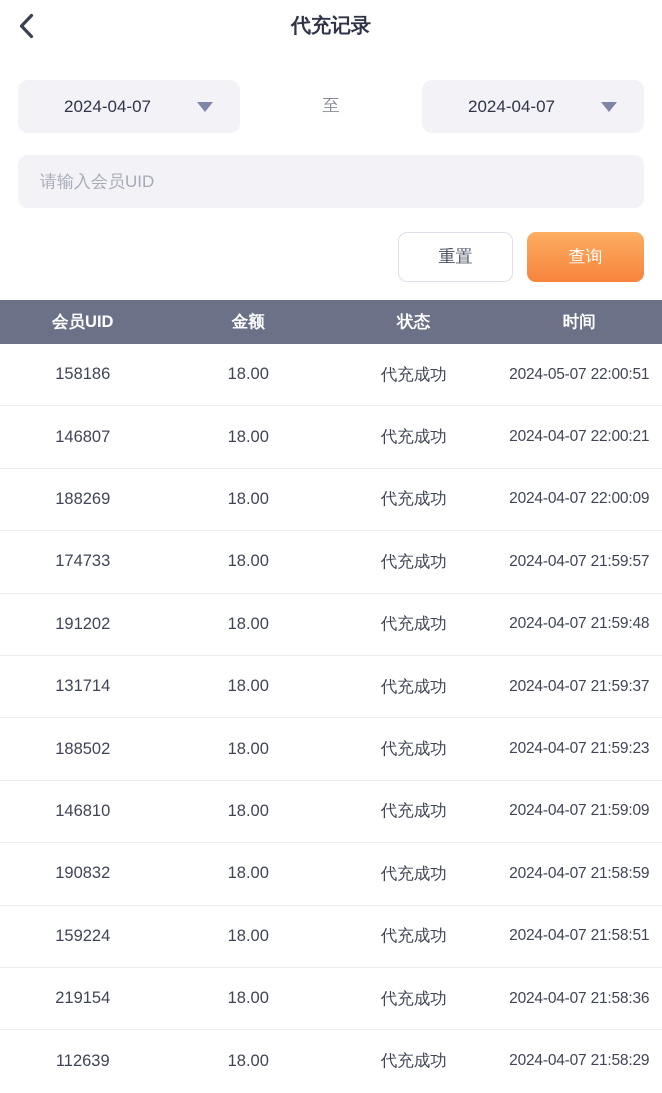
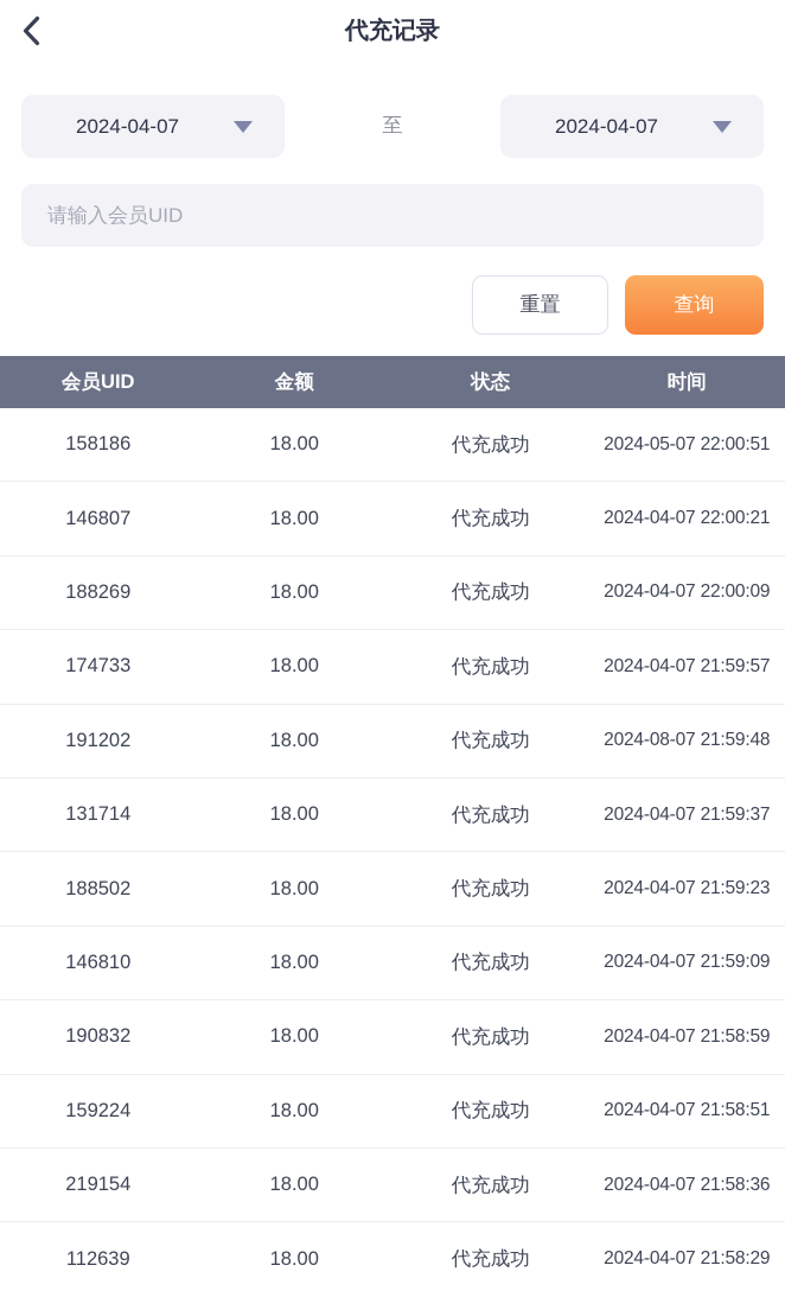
  代充记录
  2024-04-07
  至
  2024-04-07
  请输入会员UID
  重置
  查询
  会员UID
  金额
  状态
  时间
  158186
  18.00
  代充成功
  2024-05-07 22:00:51
  146807
  18.00
  代充成功
  2024-04-07 22:00:21
  188269
  18.00
  代充成功
  2024-04-07 22:00:09
  174733
  18.00
  代充成功
  2024-04-07 21:59:57
  191202
  18.00
  代充成功
- 2024-04-07 21:59:48
+ 2024-08-07 21:59:48
  131714
  18.00
  代充成功
  2024-04-07 21:59:37
  188502
  18.00
  代充成功
  2024-04-07 21:59:23
  146810
  18.00
  代充成功
  2024-04-07 21:59:09
  190832
  18.00
  代充成功
  2024-04-07 21:58:59
  159224
  18.00
  代充成功
  2024-04-07 21:58:51
  219154
  18.00
  代充成功
  2024-04-07 21:58:36
  112639
  18.00
  代充成功
  2024-04-07 21:58:29
